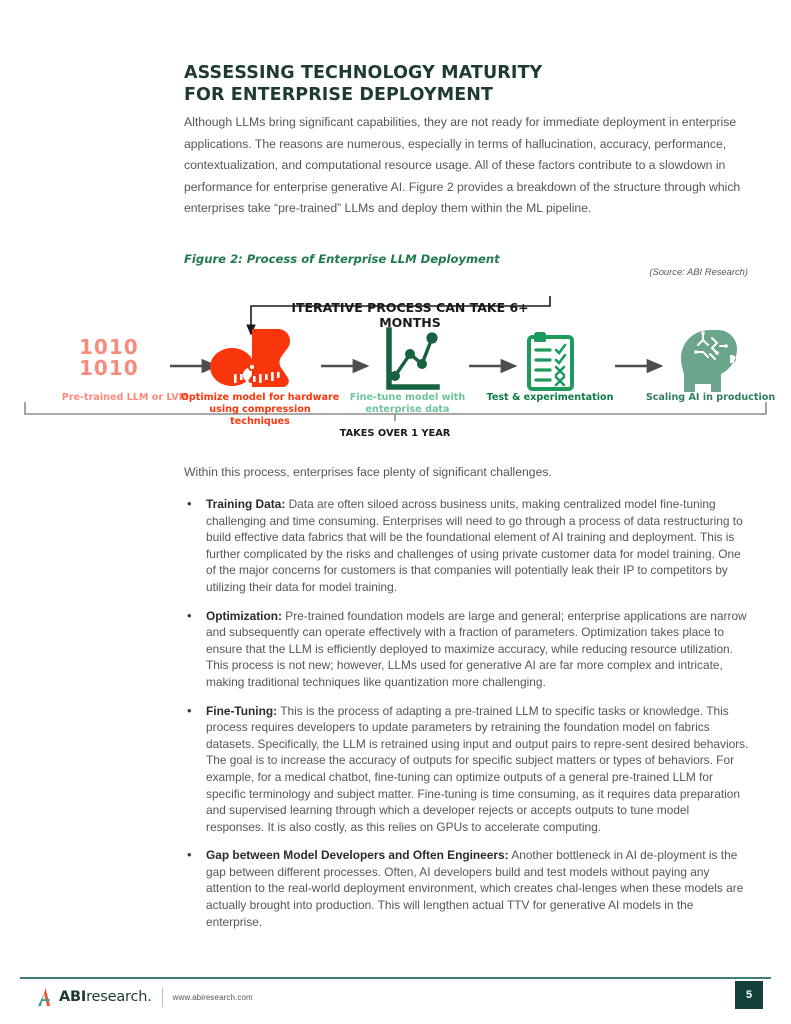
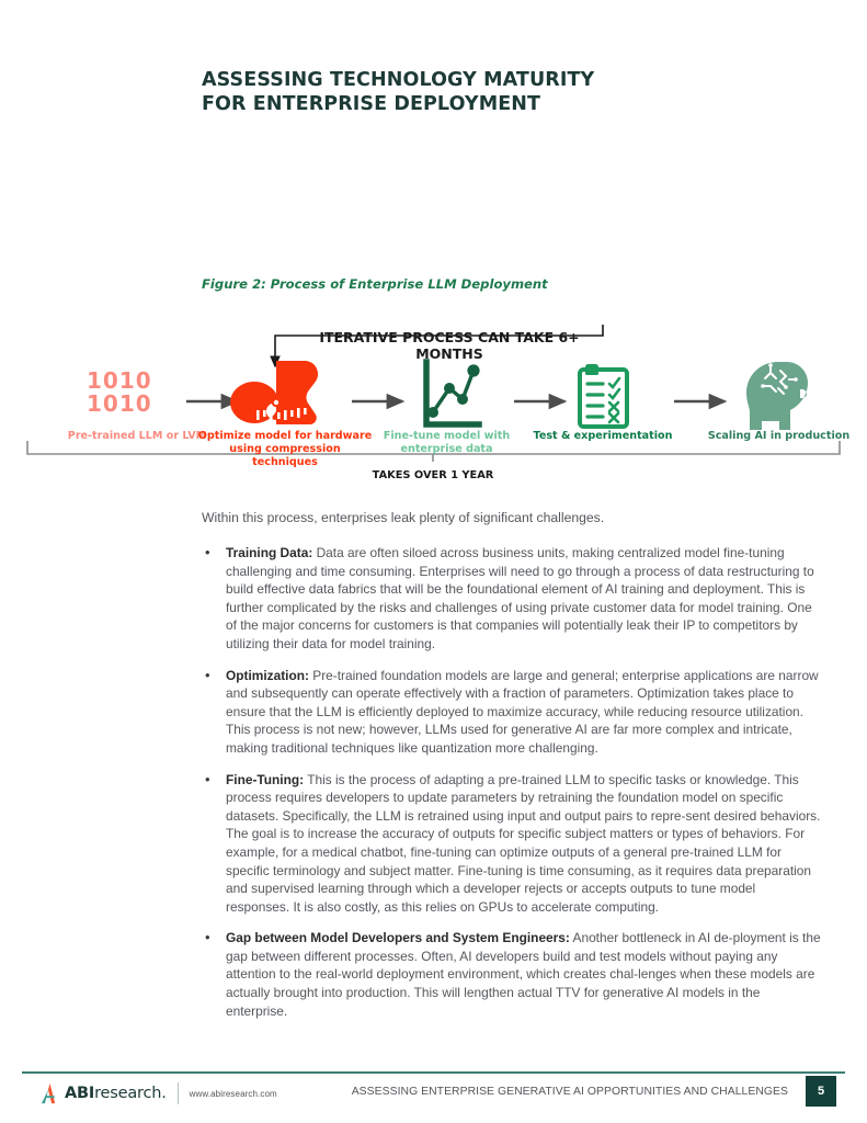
  ASSESSING TECHNOLOGY MATURITY
  FOR ENTERPRISE DEPLOYMENT
- Although LLMs bring significant capabilities, they are not ready for immediate deployment in enterprise applications. The reasons are numerous, especially in terms of hallucination, accuracy, performance, contextualization, and computational resource usage. All of these factors contribute to a slowdown in performance for enterprise generative AI. Figure 2 provides a breakdown of the structure through which enterprises take “pre-trained” LLMs and deploy them within the ML pipeline.
  Figure 2: Process of Enterprise LLM Deployment
- (Source: ABI Research)
  1010
  1010
  ITERATIVE PROCESS CAN TAKE 6+ MONTHS
  TAKES OVER 1 YEAR
  Pre-trained LLM or LVM
  Optimize model for hardware
  using compression techniques
  Fine-tune model with
  enterprise data
  Test & experimentation
  Scaling AI in production
- Within this process, enterprises face plenty of significant challenges.
+ Within this process, enterprises leak plenty of significant challenges.
  •
  Training Data: Data are often siloed across business units, making centralized model fine-tuning challenging and time consuming. Enterprises will need to go through a process of data restructuring to build effective data fabrics that will be the foundational element of AI training and deployment. This is further complicated by the risks and challenges of using private customer data for model training. One of the major concerns for customers is that companies will potentially leak their IP to competitors by utilizing their data for model training.
  •
  Optimization: Pre-trained foundation models are large and general; enterprise applications are narrow and subsequently can operate effectively with a fraction of parameters. Optimization takes place to ensure that the LLM is efficiently deployed to maximize accuracy, while reducing resource utilization. This process is not new; however, LLMs used for generative AI are far more complex and intricate, making traditional techniques like quantization more challenging.
  •
- Fine-Tuning: This is the process of adapting a pre-trained LLM to specific tasks or knowledge. This process requires developers to update parameters by retraining the foundation model on fabrics datasets. Specifically, the LLM is retrained using input and output pairs to repre-sent desired behaviors. The goal is to increase the accuracy of outputs for specific subject matters or types of behaviors. For example, for a medical chatbot, fine-tuning can optimize outputs of a general pre-trained LLM for specific terminology and subject matter. Fine-tuning is time consuming, as it requires data preparation and supervised learning through which a developer rejects or accepts outputs to tune model responses. It is also costly, as this relies on GPUs to accelerate computing.
+ Fine-Tuning: This is the process of adapting a pre-trained LLM to specific tasks or knowledge. This process requires developers to update parameters by retraining the foundation model on specific datasets. Specifically, the LLM is retrained using input and output pairs to repre-sent desired behaviors. The goal is to increase the accuracy of outputs for specific subject matters or types of behaviors. For example, for a medical chatbot, fine-tuning can optimize outputs of a general pre-trained LLM for specific terminology and subject matter. Fine-tuning is time consuming, as it requires data preparation and supervised learning through which a developer rejects or accepts outputs to tune model responses. It is also costly, as this relies on GPUs to accelerate computing.
  •
- Gap between Model Developers and Often Engineers: Another bottleneck in AI de-ployment is the gap between different processes. Often, AI developers build and test models without paying any attention to the real-world deployment environment, which creates chal-lenges when these models are actually brought into production. This will lengthen actual TTV for generative AI models in the enterprise.
+ Gap between Model Developers and System Engineers: Another bottleneck in AI de-ployment is the gap between different processes. Often, AI developers build and test models without paying any attention to the real-world deployment environment, which creates chal-lenges when these models are actually brought into production. This will lengthen actual TTV for generative AI models in the enterprise.
  ABIresearch.
  www.abiresearch.com
+ ASSESSING ENTERPRISE GENERATIVE AI OPPORTUNITIES AND CHALLENGES
  5
